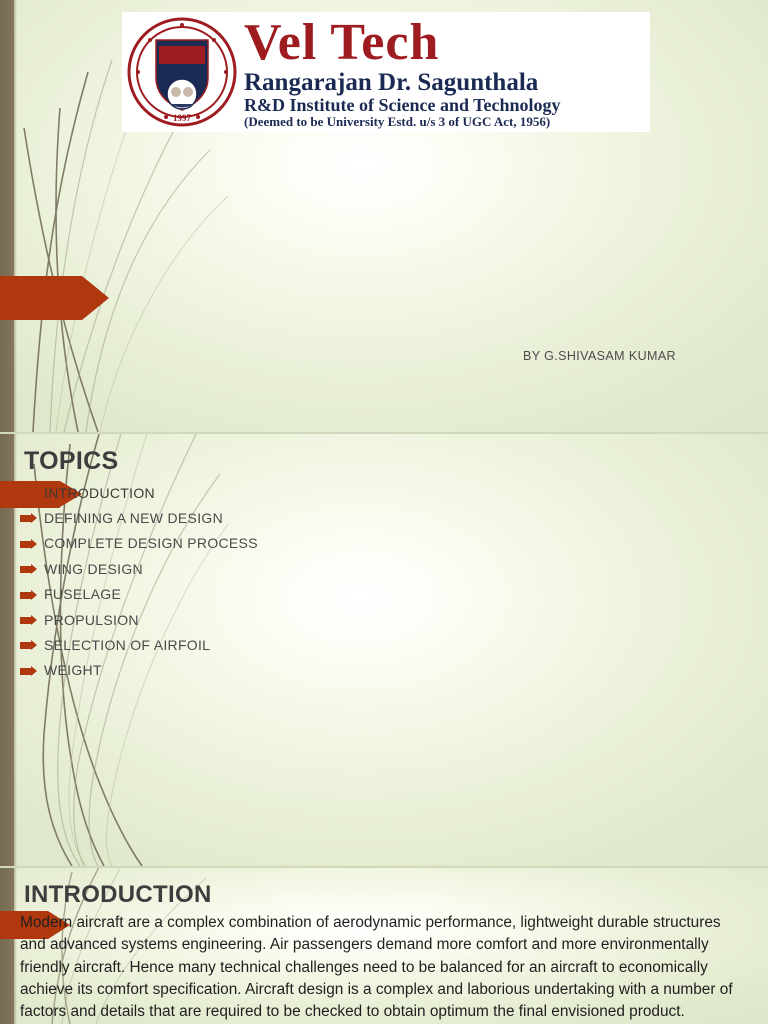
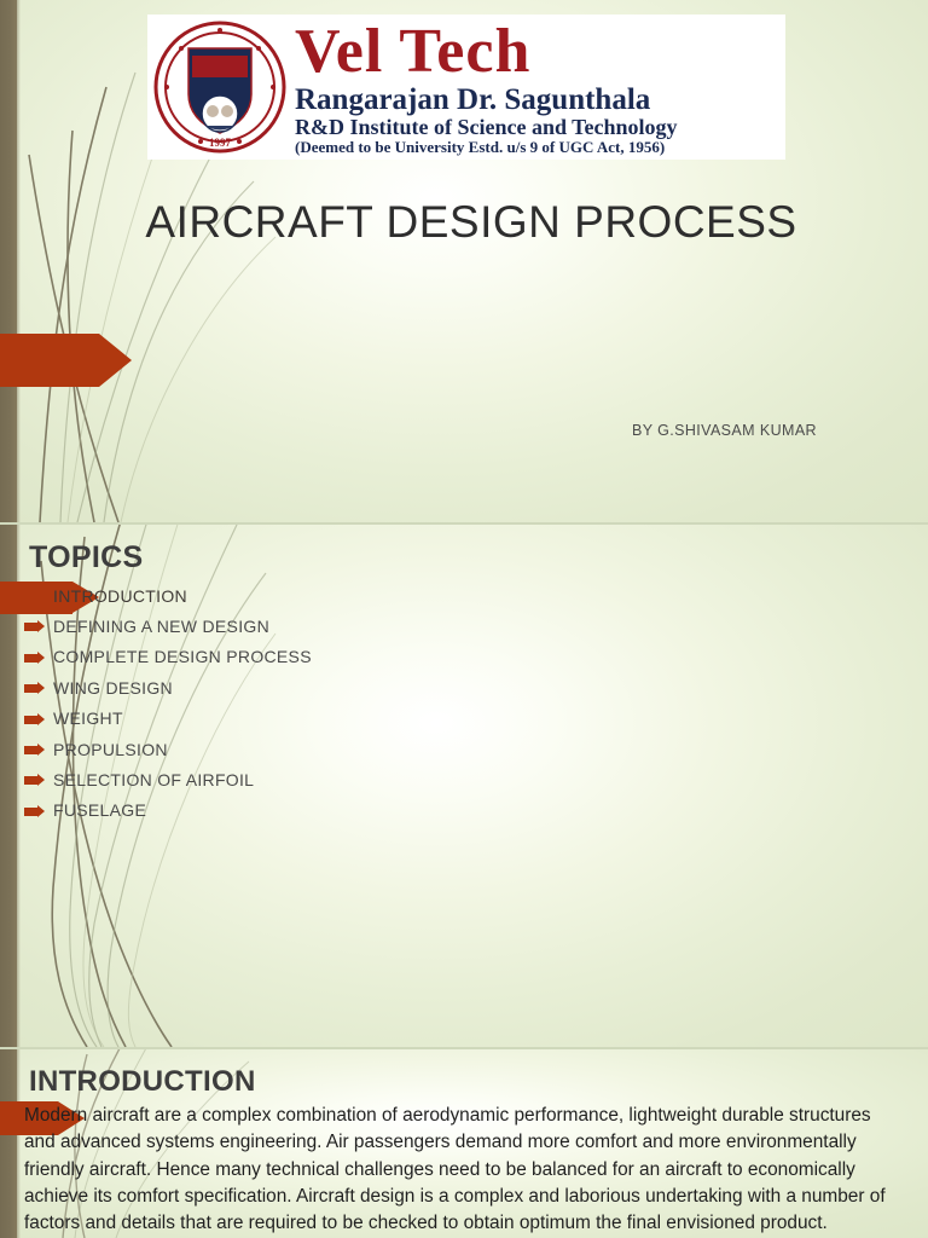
  1997
  Vel Tech
  Rangarajan Dr. Sagunthala
  R&D Institute of Science and Technology
- (Deemed to be University Estd. u/s 3 of UGC Act, 1956)
+ (Deemed to be University Estd. u/s 9 of UGC Act, 1956)
+ AIRCRAFT DESIGN PROCESS
  BY G.SHIVASAM KUMAR
  TOPICS
  INTRODUCTION
  DEFINING A NEW DESIGN
  COMPLETE DESIGN PROCESS
  WING DESIGN
- FUSELAGE
+ WEIGHT
  PROPULSION
  SELECTION OF AIRFOIL
- WEIGHT
+ FUSELAGE
  INTRODUCTION
  Modern aircraft are a complex combination of aerodynamic performance, lightweight durable structures and advanced systems engineering. Air passengers demand more comfort and more environmentally friendly aircraft. Hence many technical challenges need to be balanced for an aircraft to economically achieve its comfort specification. Aircraft design is a complex and laborious undertaking with a number of factors and details that are required to be checked to obtain optimum the final envisioned product.
